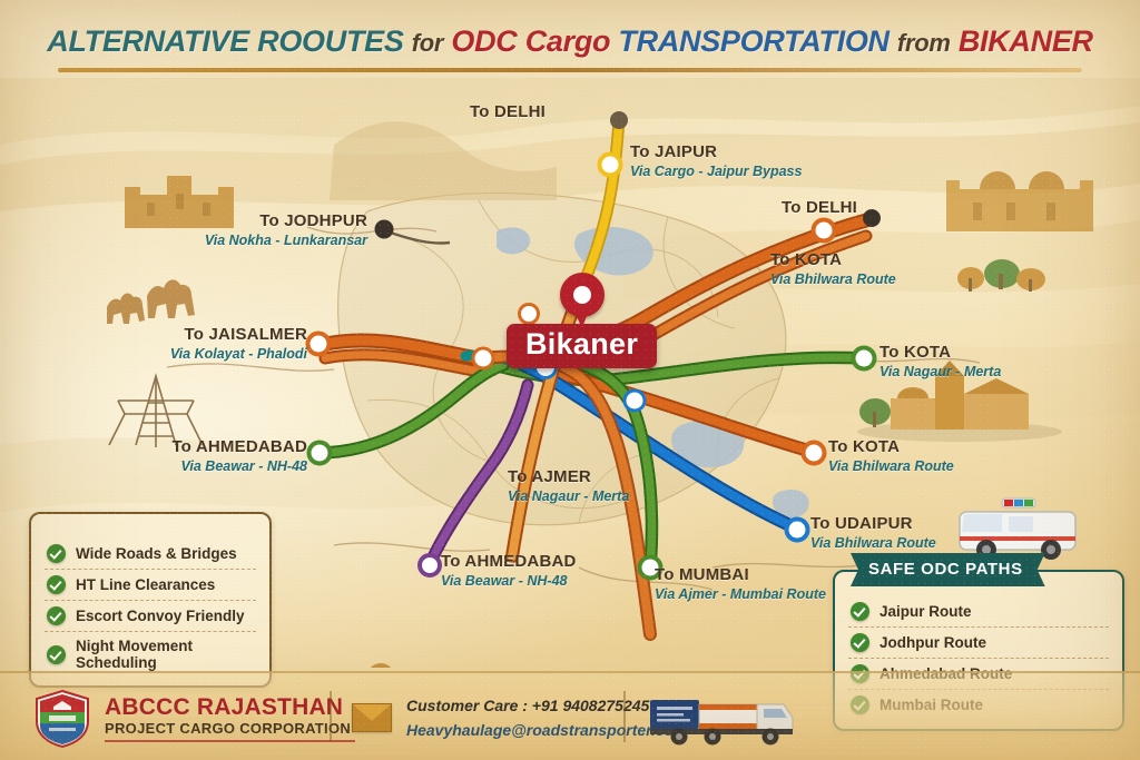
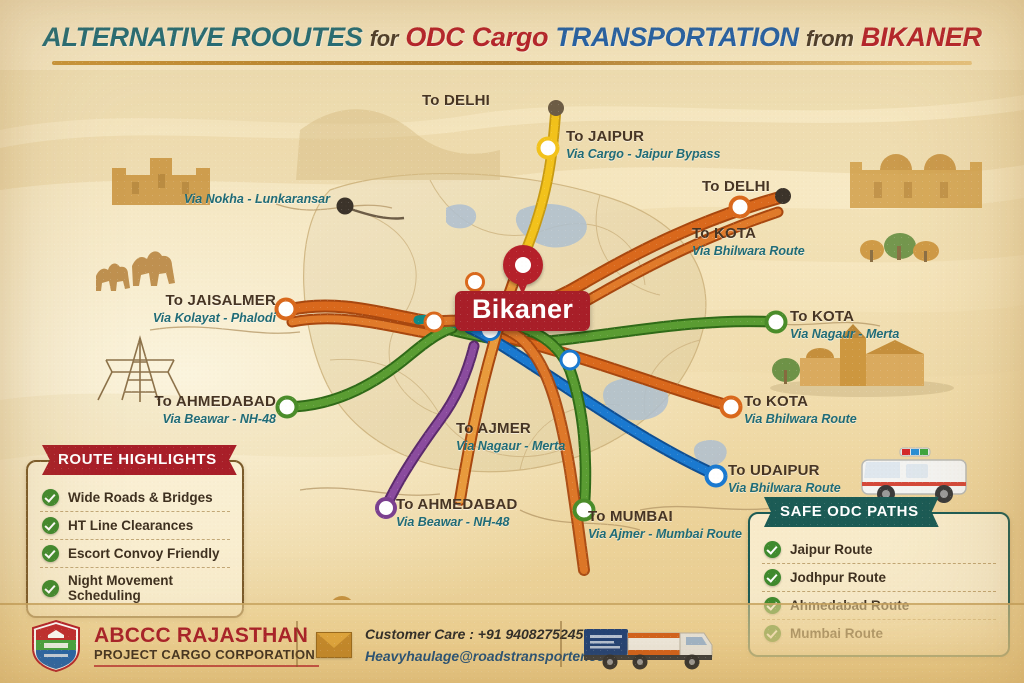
  ALTERNATIVE ROOUTES for ODC Cargo TRANSPORTATION from BIKANER
  To DELHI
  To JAIPUR
  Via Cargo - Jaipur Bypass
- To JODHPUR
  Via Nokha - Lunkaransar
  To DELHI
  To KOTA
  Via Bhilwara Route
  To JAISALMER
  Via Kolayat - Phalodi
  To KOTA
  Via Nagaur - Merta
  To KOTA
  Via Bhilwara Route
  To AHMEDABAD
  Via Beawar - NH-48
  To UDAIPUR
  Via Bhilwara Route
  To AJMER
  Via Nagaur - Merta
  To AHMEDABAD
  Via Beawar - NH-48
  To MUMBAI
  Via Ajmer - Mumbai Route
  Bikaner
+ ROUTE HIGHLIGHTS
  Wide Roads & Bridges
  HT Line Clearances
  Escort Convoy Friendly
  Night Movement Scheduling
  SAFE ODC PATHS
  Jaipur Route
  Jodhpur Route
  ABCCC RAJASTHAN
  PROJECT CARGO CORPORATION
  Customer Care : +91 9408275245
  Heavyhaulage@roadstransporter
